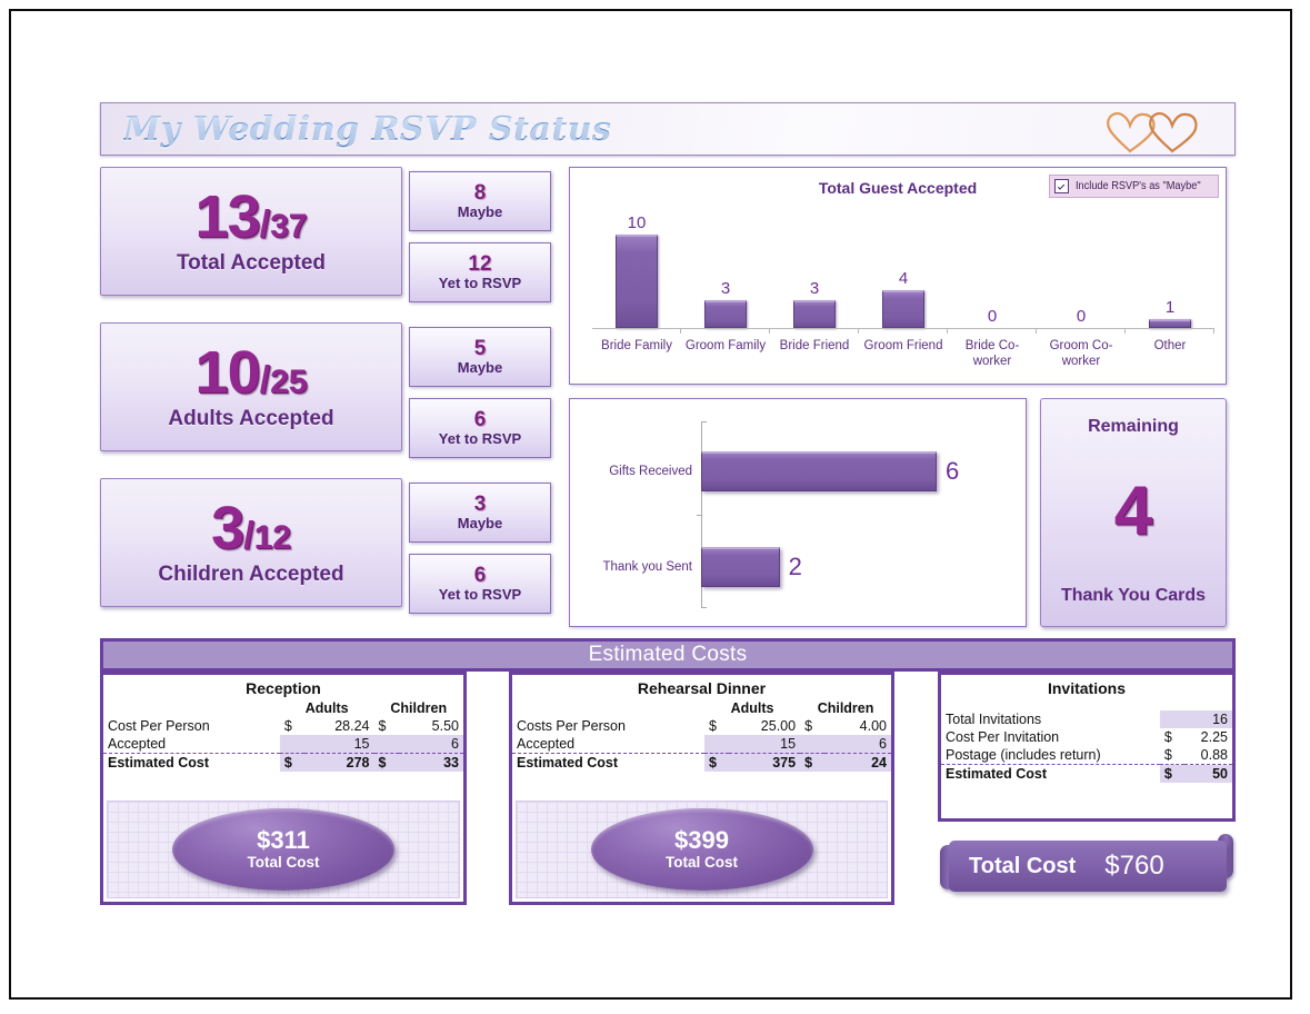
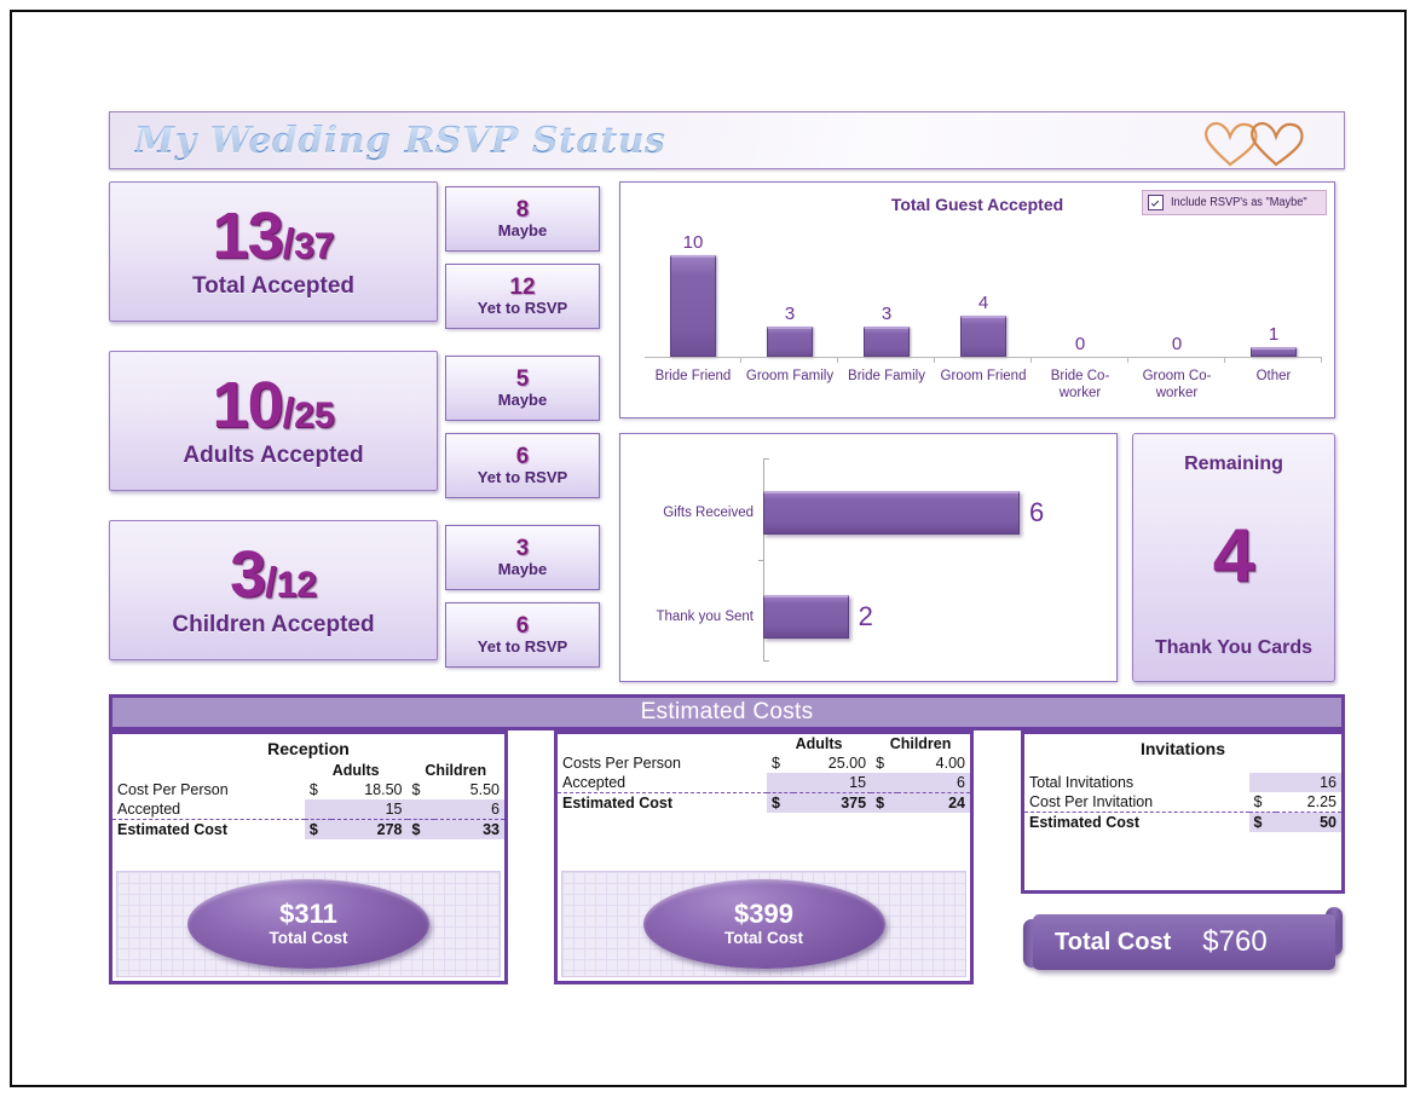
  My Wedding RSVP Status
  13/37
  Total Accepted
  10/25
  Adults Accepted
  3/12
  Children Accepted
  8
  Maybe
  12
  Yet to RSVP
  5
  Maybe
  6
  Yet to RSVP
  3
  Maybe
  6
  Yet to RSVP
  Total Guest Accepted
  Include RSVP's as "Maybe"
  10
  3
  3
  4
  0
  0
  1
- Bride Family
+ Bride Friend
  Groom Family
- Bride Friend
+ Bride Family
  Groom Friend
  Bride Co-worker
  Groom Co-worker
  Other
  Gifts Received
  6
  Thank you Sent
  2
  Remaining
  4
  Thank You Cards
  Estimated Costs
  Reception
  	Adults	Children
- Cost Per Person	$	28.24	$	5.50
+ Cost Per Person	$	18.50	$	5.50
  Accepted		15		6
  Estimated Cost	$	278	$	33
  $311
  Total Cost
- Rehearsal Dinner
  	Adults	Children
  Costs Per Person	$	25.00	$	4.00
  Accepted		15		6
  Estimated Cost	$	375	$	24
  $399
  Total Cost
  Invitations
  Total Invitations		16
  Cost Per Invitation	$	2.25
- Postage (includes return)	$	0.88
  Estimated Cost	$	50
  Total Cost
  $760
